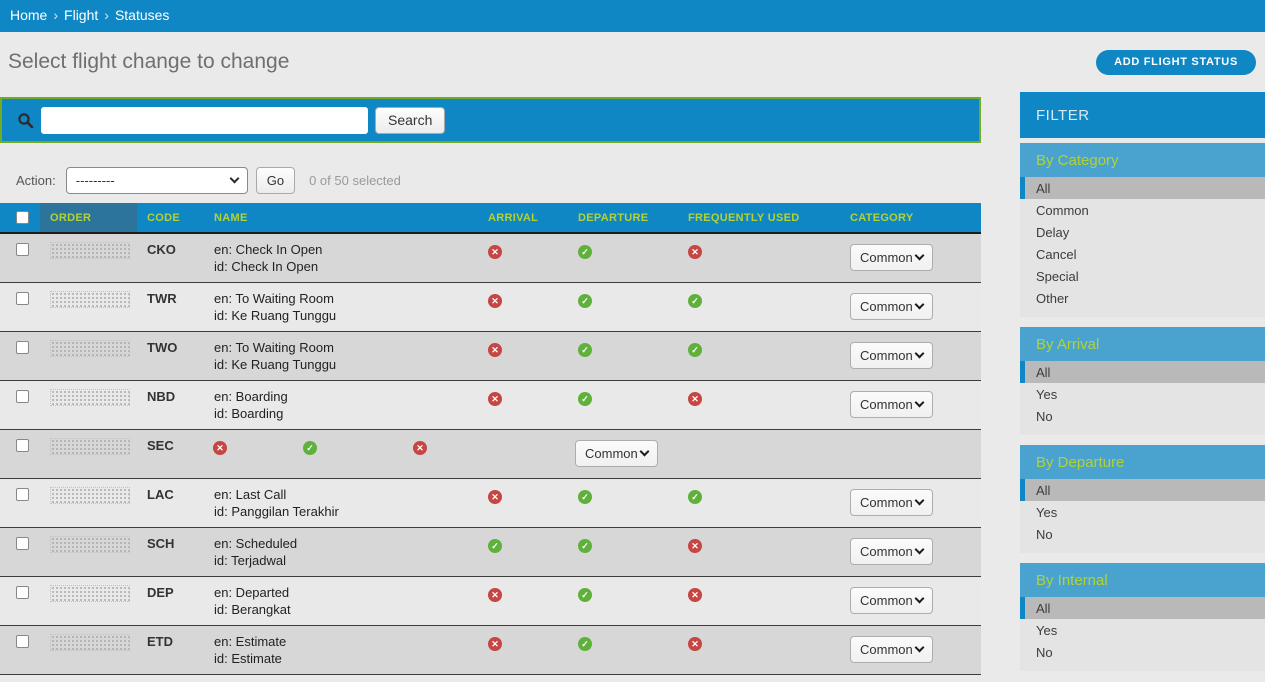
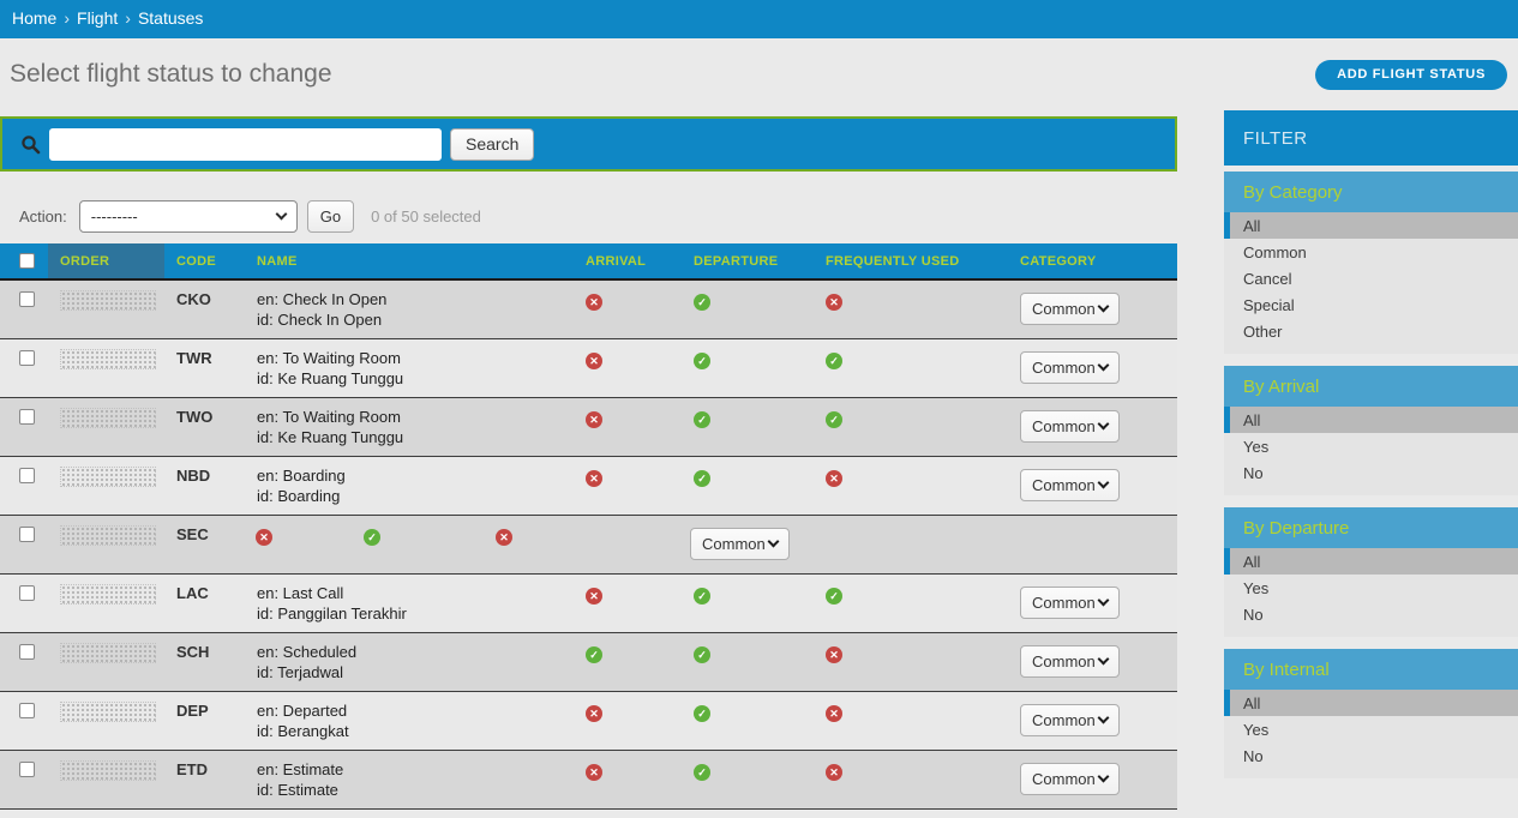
  Home › Flight › Statuses
- Select flight change to change
+ Select flight status to change
  ADD FLIGHT STATUS
  Search
  Action:
  ---------
  Go
  0 of 50 selected
  ORDER
  CODE
  NAME
  ARRIVAL
  DEPARTURE
  FREQUENTLY USED
  CATEGORY
  CKO
  en: Check In Open
  id: Check In Open
  ✕
  ✓
  ✕
  Common
  TWR
  en: To Waiting Room
  id: Ke Ruang Tunggu
  ✕
  ✓
  ✓
  Common
  TWO
  en: To Waiting Room
  id: Ke Ruang Tunggu
  ✕
  ✓
  ✓
  Common
  NBD
  en: Boarding
  id: Boarding
  ✕
  ✓
  ✕
  Common
  SEC
  ✕
  ✓
  ✕
  Common
  LAC
  en: Last Call
  id: Panggilan Terakhir
  ✕
  ✓
  ✓
  Common
  SCH
  en: Scheduled
  id: Terjadwal
  ✓
  ✓
  ✕
  Common
  DEP
  en: Departed
  id: Berangkat
  ✕
  ✓
  ✕
  Common
  ETD
  en: Estimate
  id: Estimate
  ✕
  ✓
  ✕
  Common
  FILTER
  By Category
  All
  Common
- Delay
  Cancel
  Special
  Other
  By Arrival
  All
  Yes
  No
  By Departure
  All
  Yes
  No
  By Internal
  All
  Yes
  No
